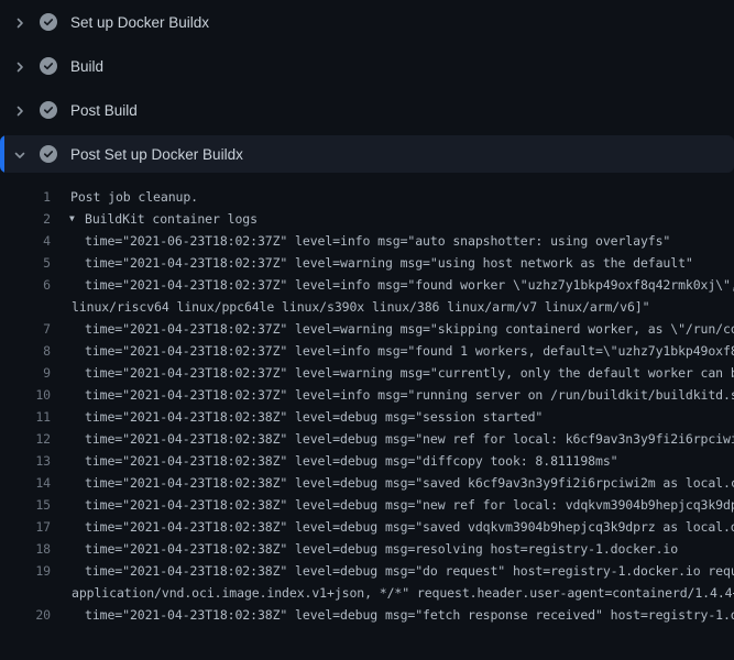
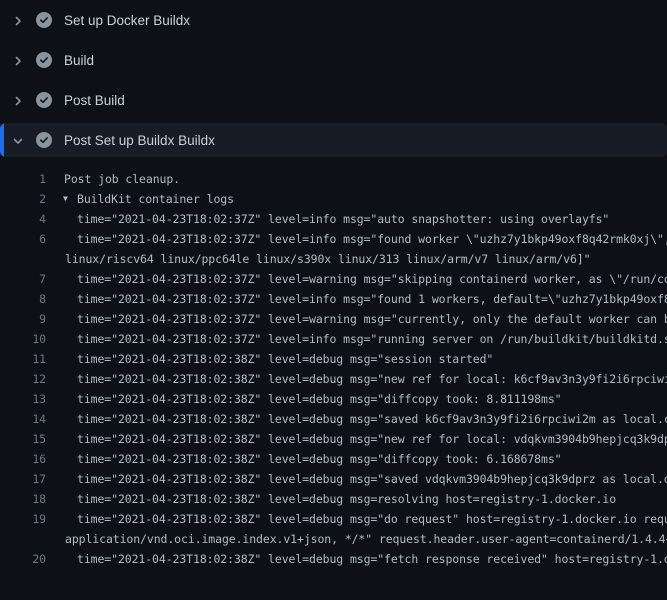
  Set up Docker Buildx
  Build
  Post Build
- Post Set up Docker Buildx
+ Post Set up Buildx Buildx
  1
  Post job cleanup.
  2
  ▼
  BuildKit container logs
  4
- time="2021-06-23T18:02:37Z" level=info msg="auto snapshotter: using overlayfs"
+ time="2021-04-23T18:02:37Z" level=info msg="auto snapshotter: using overlayfs"
- 5
- time="2021-04-23T18:02:37Z" level=warning msg="using host network as the default"
  6
- linux/riscv64 linux/ppc64le linux/s390x linux/386 linux/arm/v7 linux/arm/v6]"
+ linux/riscv64 linux/ppc64le linux/s390x linux/313 linux/arm/v7 linux/arm/v6]"
  7
  8
  time="2021-04-23T18:02:37Z" level=info msg="found 1 workers, default=\"uzhz7y1bkp49oxf
  9
  time="2021-04-23T18:02:37Z" level=warning msg="currently, only the default worker can
  10
  time="2021-04-23T18:02:37Z" level=info msg="running server on /run/buildkit/buildkitd.
  11
  time="2021-04-23T18:02:38Z" level=debug msg="session started"
  12
  time="2021-04-23T18:02:38Z" level=debug msg="new ref for local: k6cf9av3n3y9fi2i6rpciw
  13
  time="2021-04-23T18:02:38Z" level=debug msg="diffcopy took: 8.811198ms"
  14
  time="2021-04-23T18:02:38Z" level=debug msg="saved k6cf9av3n3y9fi2i6rpciwi2m as local.
  15
  time="2021-04-23T18:02:38Z" level=debug msg="new ref for local: vdqkvm3904b9hepjcq3k9d
+ 16
+ time="2021-04-23T18:02:38Z" level=debug msg="diffcopy took: 6.168678ms"
  17
  time="2021-04-23T18:02:38Z" level=debug msg="saved vdqkvm3904b9hepjcq3k9dprz as local.
  18
  time="2021-04-23T18:02:38Z" level=debug msg=resolving host=registry-1.docker.io
  19
  application/vnd.oci.image.index.v1+json, */*" request.header.user-agent=containerd/1.4.4
  20
